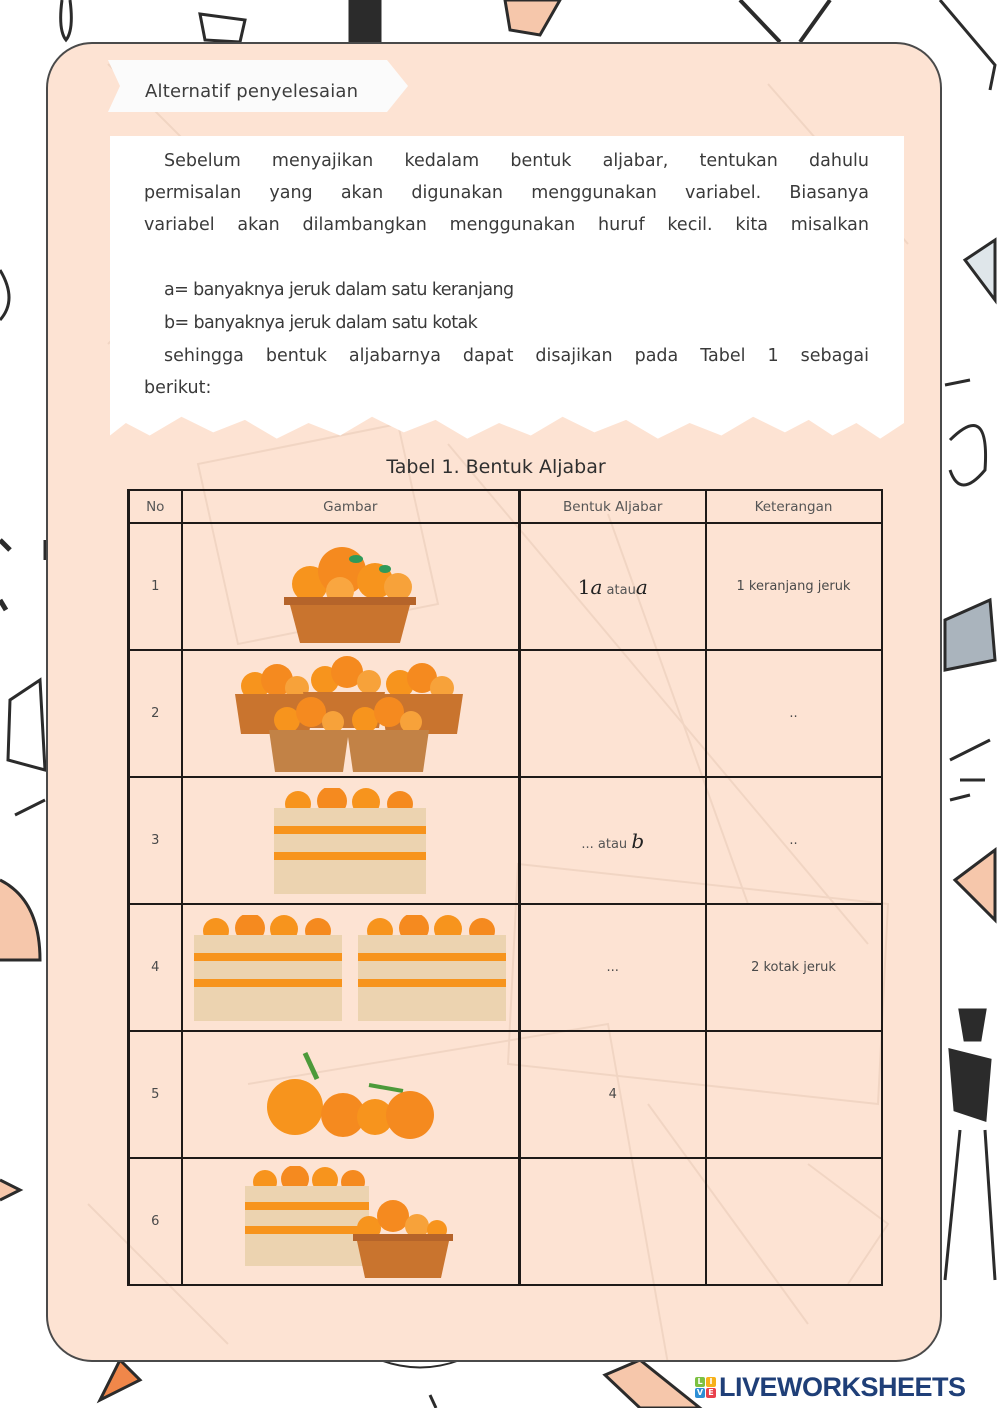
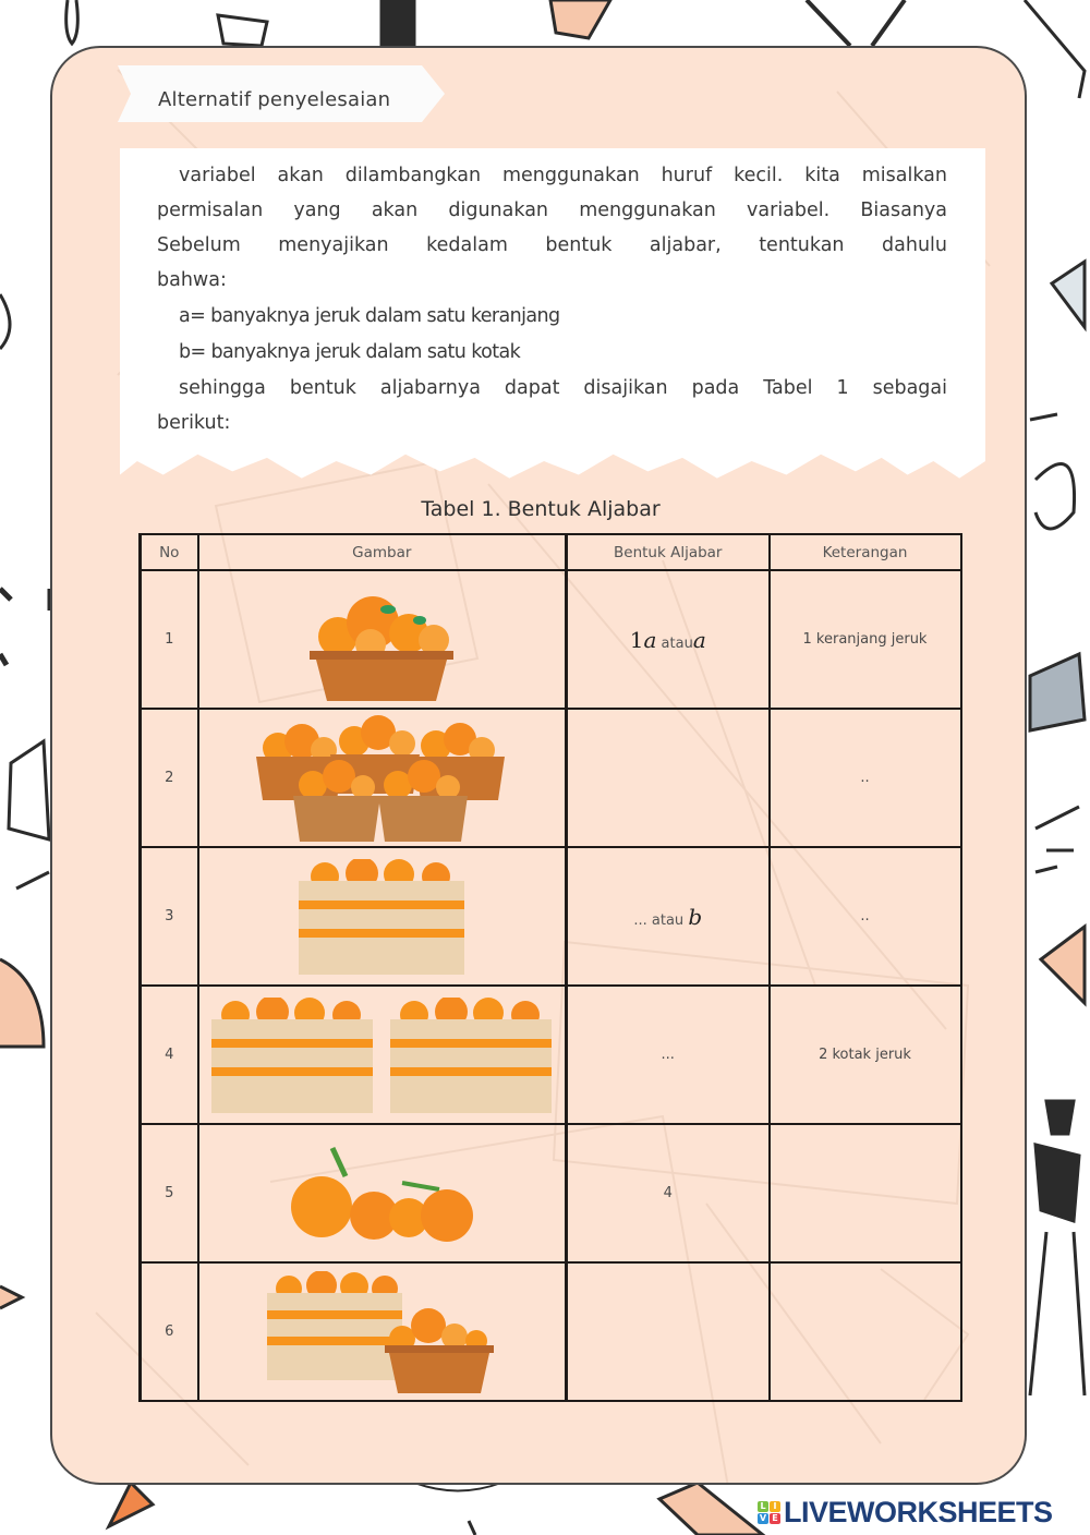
  Alternatif penyelesaian
- Sebelum menyajikan kedalam bentuk aljabar, tentukan dahulu
+ variabel akan dilambangkan menggunakan huruf kecil. kita misalkan
  permisalan yang akan digunakan menggunakan variabel. Biasanya
- variabel akan dilambangkan menggunakan huruf kecil. kita misalkan
+ Sebelum menyajikan kedalam bentuk aljabar, tentukan dahulu
+ bahwa:
  a= banyaknya jeruk dalam satu keranjang
  b= banyaknya jeruk dalam satu kotak
  sehingga bentuk aljabarnya dapat disajikan pada Tabel 1 sebagai
  berikut:
  Tabel 1. Bentuk Aljabar
  No	Gambar	Bentuk Aljabar	Keterangan
  1		1a ataua	1 keranjang jeruk
  2			..
  3		... atau b	..
  4		...	2 kotak jeruk
  5		4
  6
  L
  I
  V
  E
  LIVEWORKSHEETS
